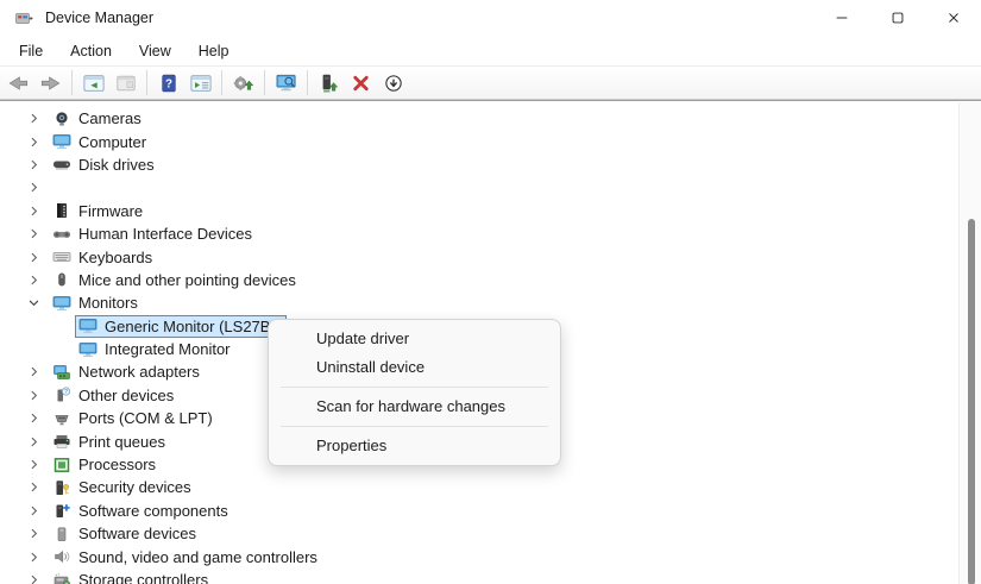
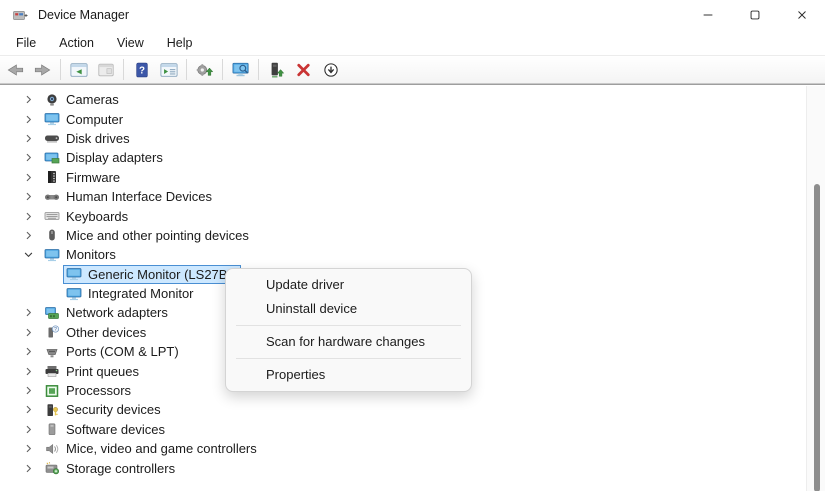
  Device Manager
  File
  Action
  View
  Help
  ?
  Cameras
  Computer
  Disk drives
+ Display adapters
  Firmware
  Human Interface Devices
  Keyboards
  Mice and other pointing devices
  Monitors
  Generic Monitor (LS27B
  Integrated Monitor
  Network adapters
  Other devices
  Ports (COM & LPT)
  Print queues
  Processors
  Security devices
- Software components
  Software devices
- Sound, video and game controllers
+ Mice, video and game controllers
  Storage controllers
  Update driver
  Uninstall device
  Scan for hardware changes
  Properties
